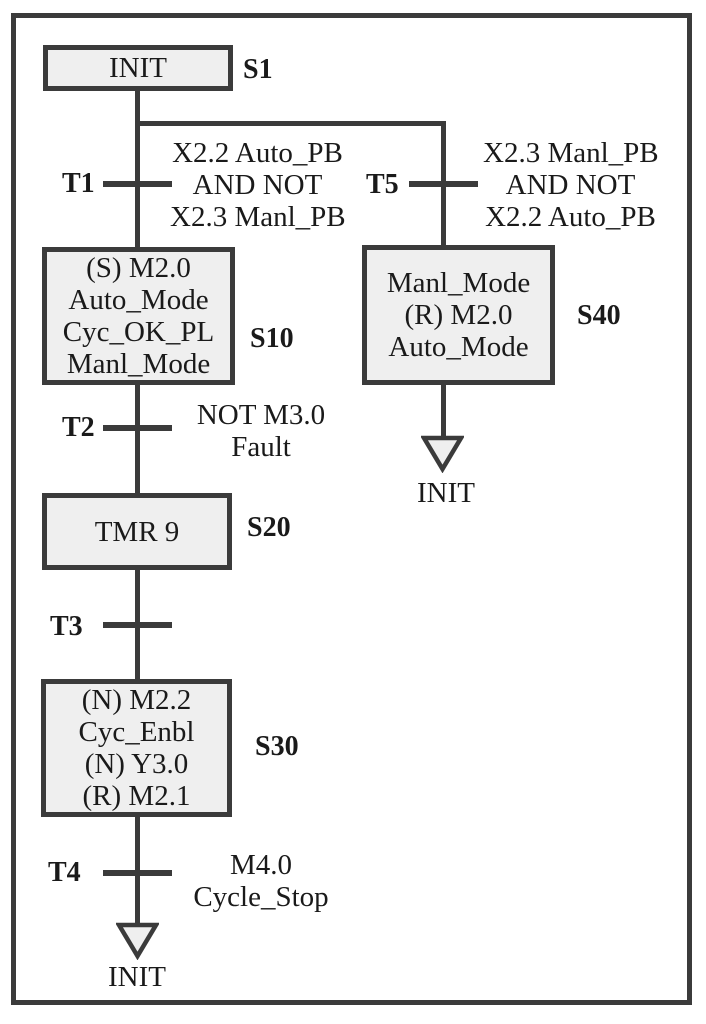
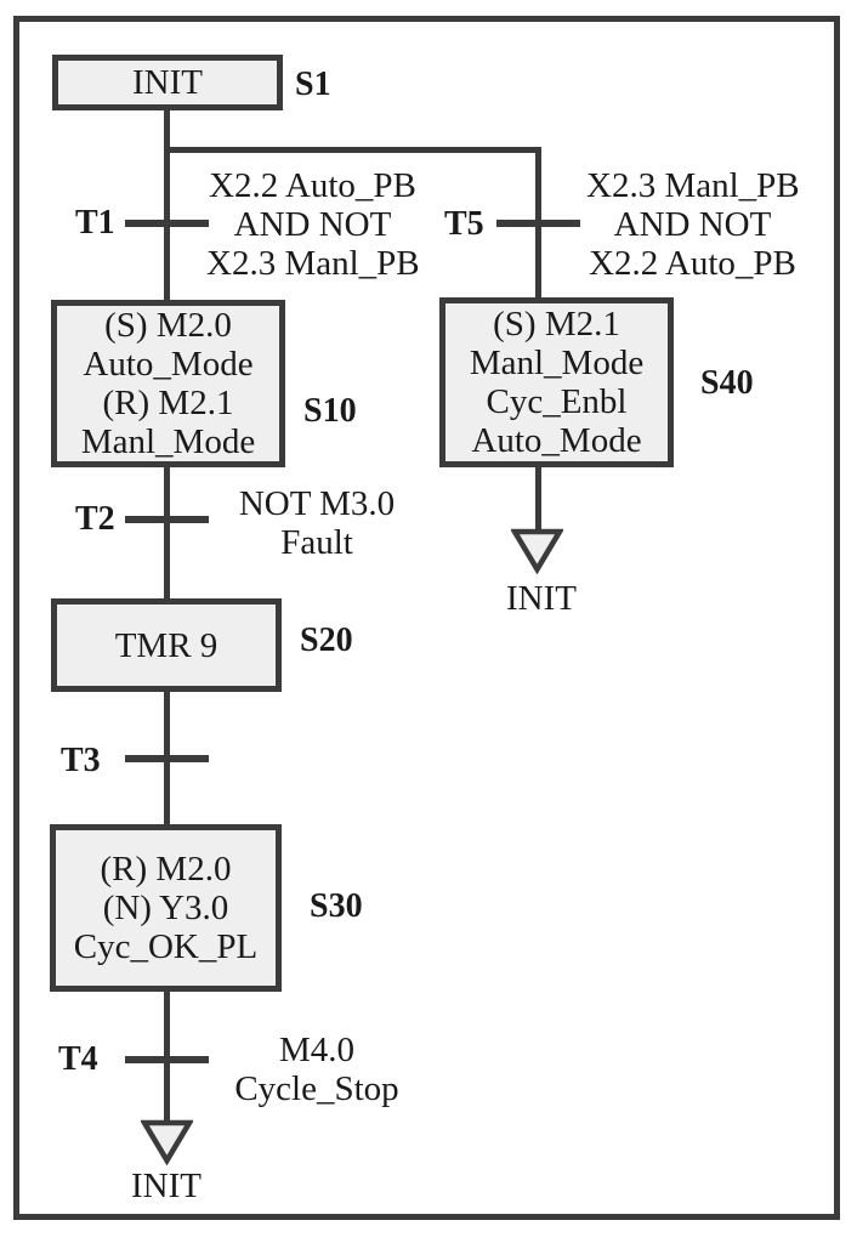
  INIT
  (S) M2.0
  Auto_Mode
- Cyc_OK_PL
+ (R) M2.1
  Manl_Mode
+ (S) M2.1
  Manl_Mode
- (R) M2.0
+ Cyc_Enbl
  Auto_Mode
  TMR 9
- (N) M2.2
- Cyc_Enbl
+ (R) M2.0
  (N) Y3.0
- (R) M2.1
+ Cyc_OK_PL
  S1
  S10
  S20
  S30
  S40
  T1
  T2
  T3
  T4
  T5
  X2.2 Auto_PB
  AND NOT
  X2.3 Manl_PB
  X2.3 Manl_PB
  AND NOT
  X2.2 Auto_PB
  NOT M3.0
  Fault
  M4.0
  Cycle_Stop
  INIT
  INIT
